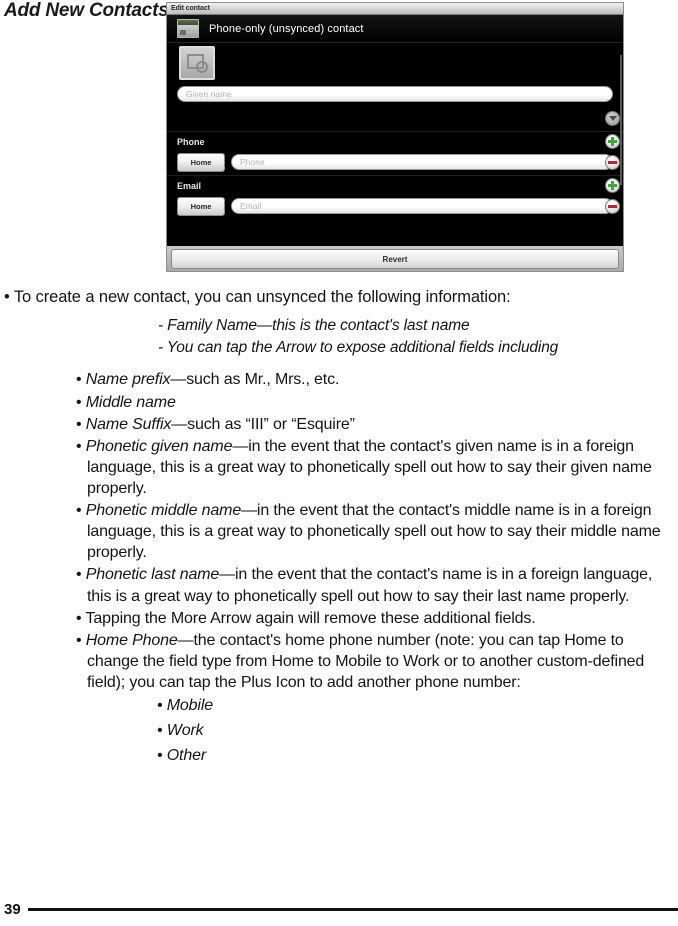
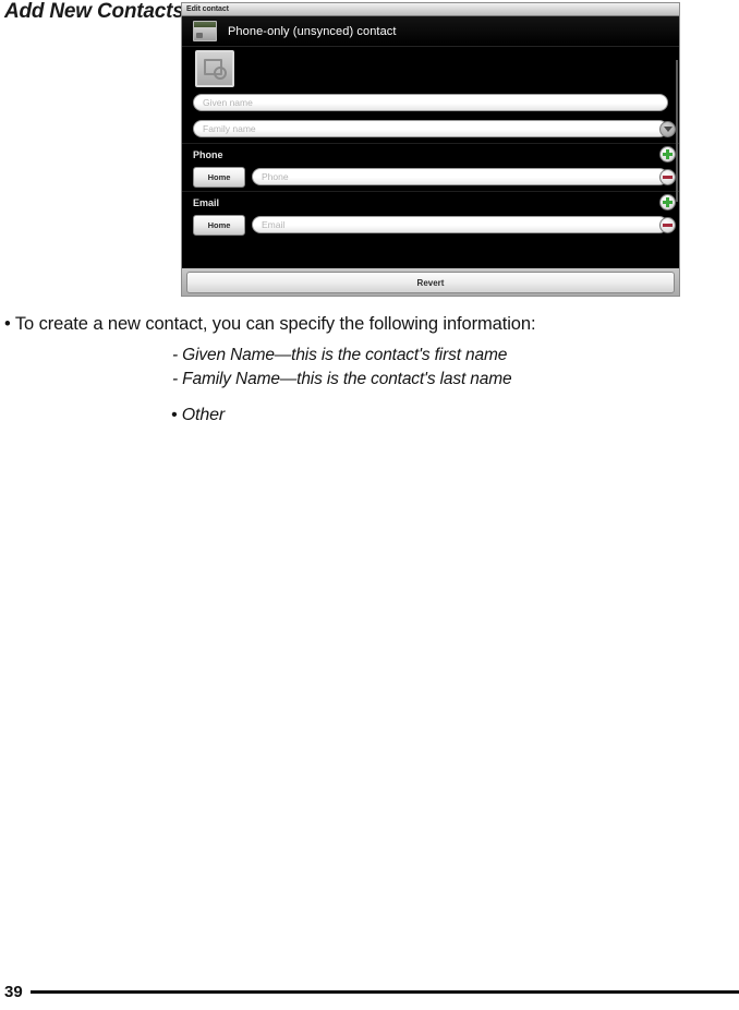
  Add New Contacts
  Phone-only (unsynced) contact
  Given name
+ Family name
  Phone
  Home
  Phone
  Email
  Home
  Email
  Revert
- • To create a new contact, you can unsynced the following information:
+ • To create a new contact, you can specify the following information:
+ - Given Name—this is the contact's first name
  - Family Name—this is the contact's last name
- - You can tap the Arrow to expose additional fields including
- • Name prefix—such as Mr., Mrs., etc.
- • Middle name
- • Name Suffix—such as “III” or “Esquire”
- • Phonetic given name—in the event that the contact's given name is in a foreign language, this is a great way to phonetically spell out how to say their given name properly.
- • Phonetic middle name—in the event that the contact's middle name is in a foreign language, this is a great way to phonetically spell out how to say their middle name properly.
- • Phonetic last name—in the event that the contact's name is in a foreign language, this is a great way to phonetically spell out how to say their last name properly.
- • Tapping the More Arrow again will remove these additional fields.
- • Home Phone—the contact's home phone number (note: you can tap Home to change the field type from Home to Mobile to Work or to another custom-defined field); you can tap the Plus Icon to add another phone number:
- • Mobile
- • Work
  • Other
  39
